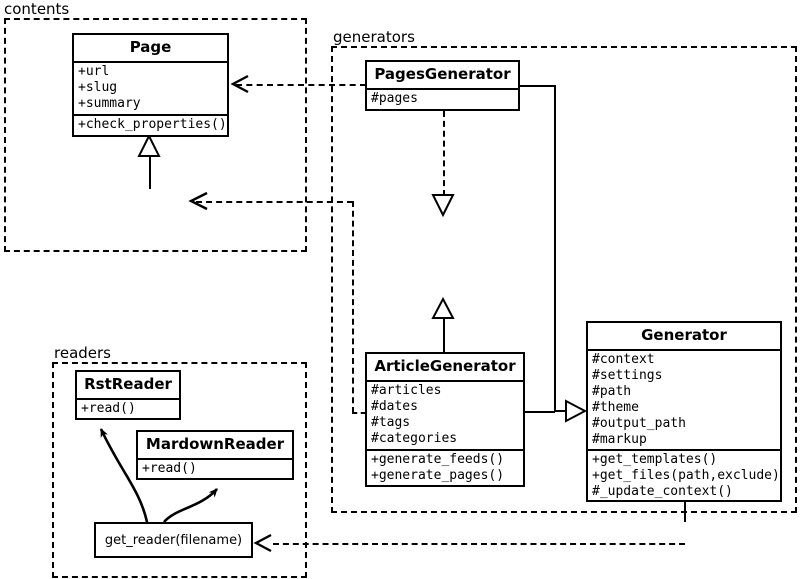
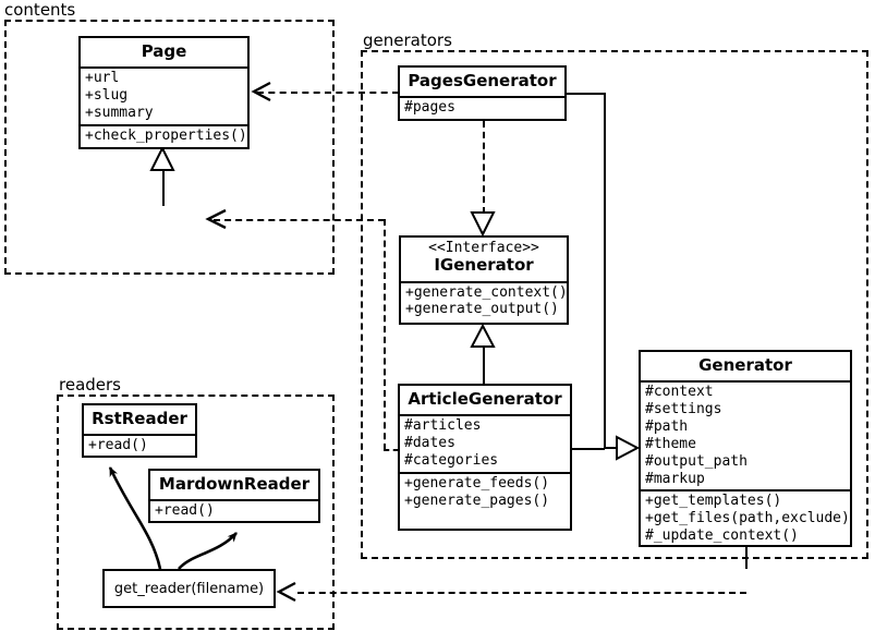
  contents
  Page
  +url
  +slug
  +summary
  +check_properties()
  generators
  PagesGenerator
  #pages
+ <<Interface>>
+ IGenerator
+ +generate_context()
+ +generate_output()
  ArticleGenerator
  #articles
  #dates
- #tags
  #categories
  +generate_feeds()
  +generate_pages()
  Generator
  #context
  #settings
  #path
  #theme
  #output_path
  #markup
  +get_templates()
  +get_files(path,exclude)
  #_update_context()
  readers
  RstReader
  +read()
  MardownReader
  +read()
  get_reader(filename)
